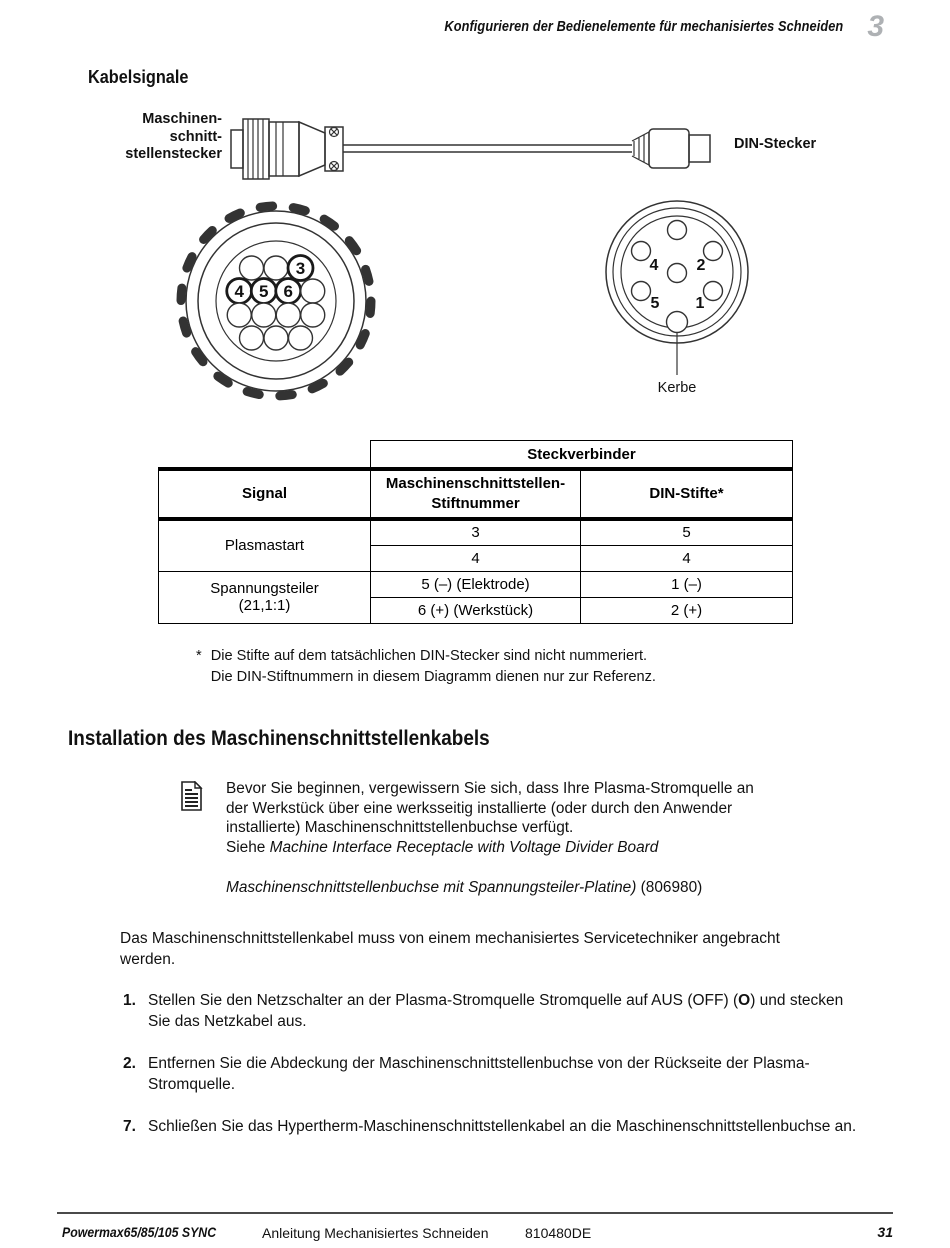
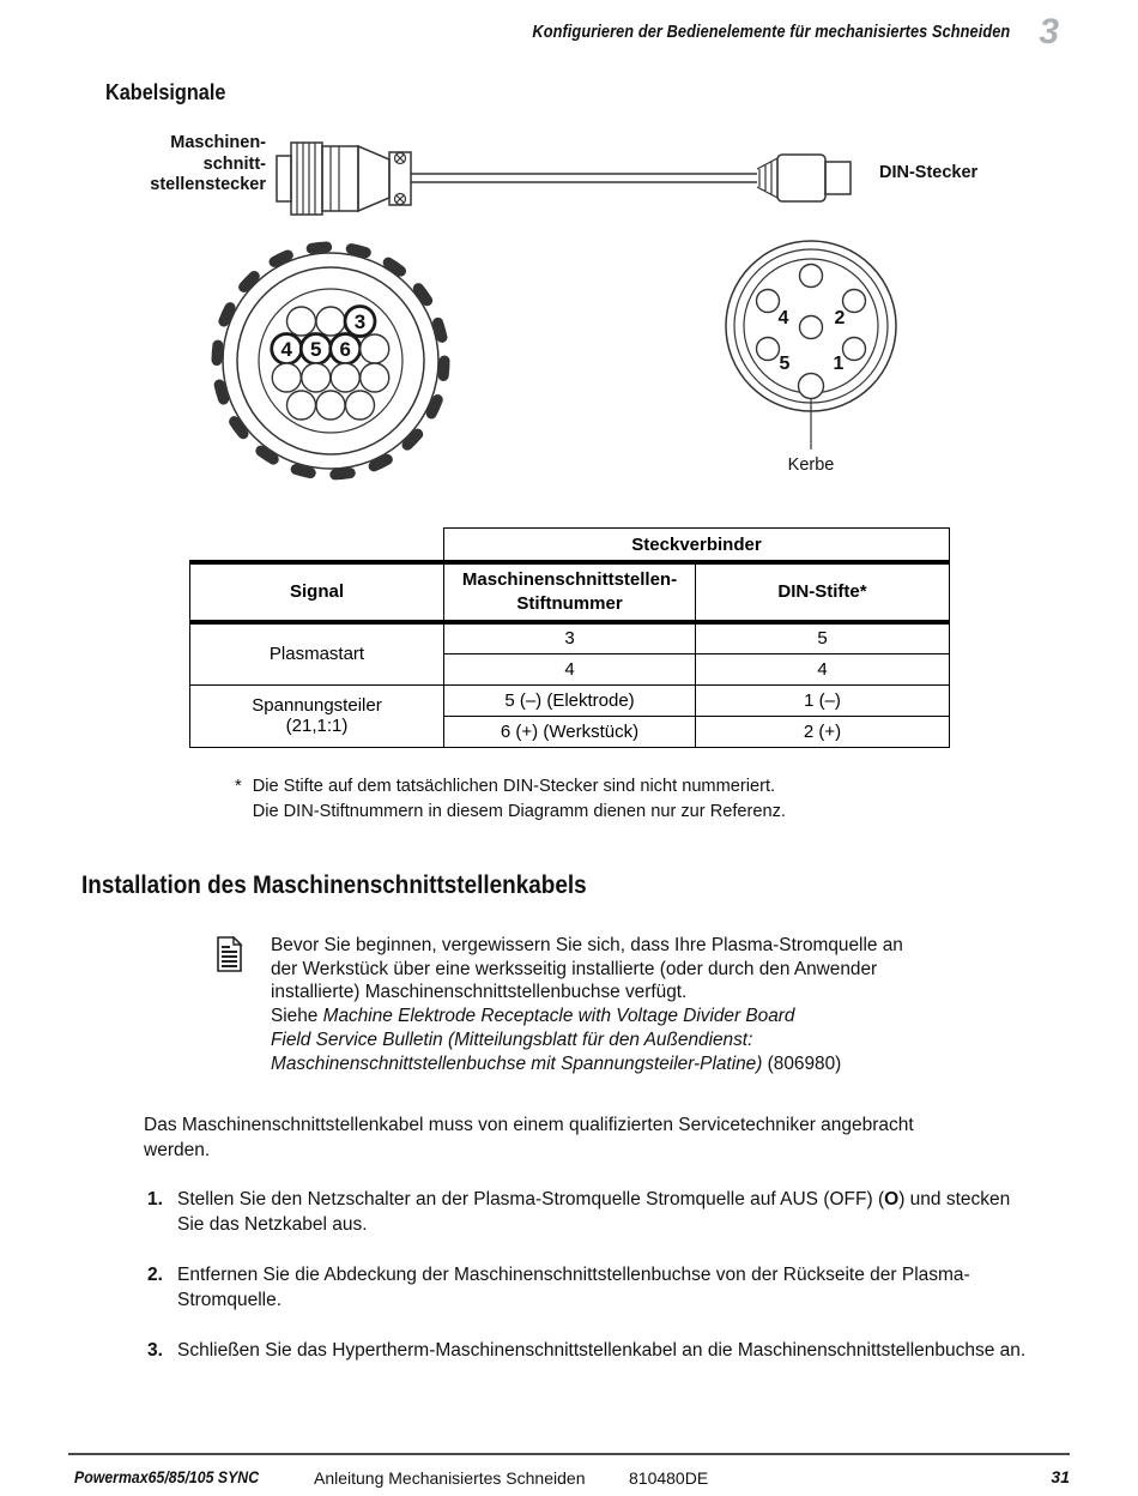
  Konfigurieren der Bedienelemente für mechanisiertes Schneiden
  3
  Kabelsignale
  Maschinen-
  schnitt-
  stellenstecker
  DIN-Stecker
  3
  4
  5
  6
  4
  2
  5
  1
  Kerbe
  	Steckverbinder
  Signal	Maschinenschnittstellen-Stiftnummer	DIN-Stifte*
  Plasmastart	3	5
  4	4
  Spannungsteiler (21,1:1)	5 (–) (Elektrode)	1 (–)
  6 (+) (Werkstück)	2 (+)
  *
  Die Stifte auf dem tatsächlichen DIN-Stecker sind nicht nummeriert.
  Die DIN-Stiftnummern in diesem Diagramm dienen nur zur Referenz.
  Installation des Maschinenschnittstellenkabels
  Bevor Sie beginnen, vergewissern Sie sich, dass Ihre Plasma-Stromquelle an der Werkstück über eine werksseitig installierte (oder durch den Anwender installierte) Maschinenschnittstellenbuchse verfügt.
- Siehe Machine Interface Receptacle with Voltage Divider Board
+ Siehe Machine Elektrode Receptacle with Voltage Divider Board
+ Field Service Bulletin (Mitteilungsblatt für den Außendienst:
  Maschinenschnittstellenbuchse mit Spannungsteiler-Platine) (806980)
- Das Maschinenschnittstellenkabel muss von einem mechanisiertes Servicetechniker angebracht werden.
+ Das Maschinenschnittstellenkabel muss von einem qualifizierten Servicetechniker angebracht werden.
  1.
  Stellen Sie den Netzschalter an der Plasma-Stromquelle Stromquelle auf AUS (OFF) (O) und stecken Sie das Netzkabel aus.
  2.
  Entfernen Sie die Abdeckung der Maschinenschnittstellenbuchse von der Rückseite der Plasma-Stromquelle.
- 7.
+ 3.
  Schließen Sie das Hypertherm-Maschinenschnittstellenkabel an die Maschinenschnittstellenbuchse an.
  Powermax65/85/105 SYNC
  Anleitung Mechanisiertes Schneiden
  810480DE
  31
